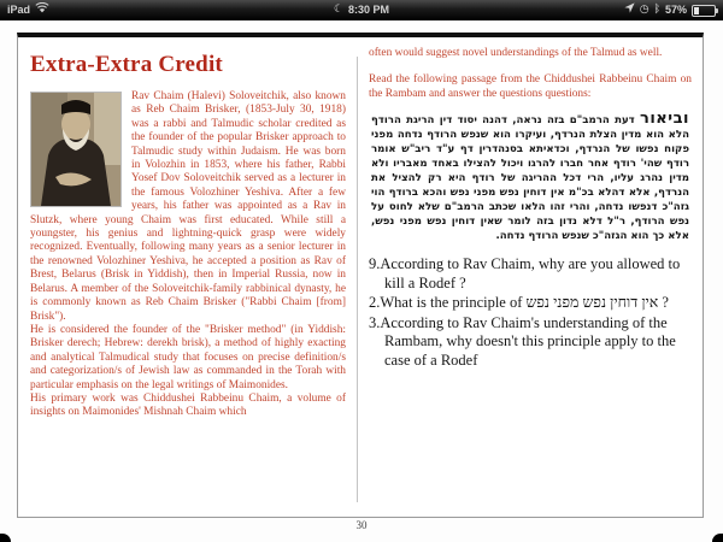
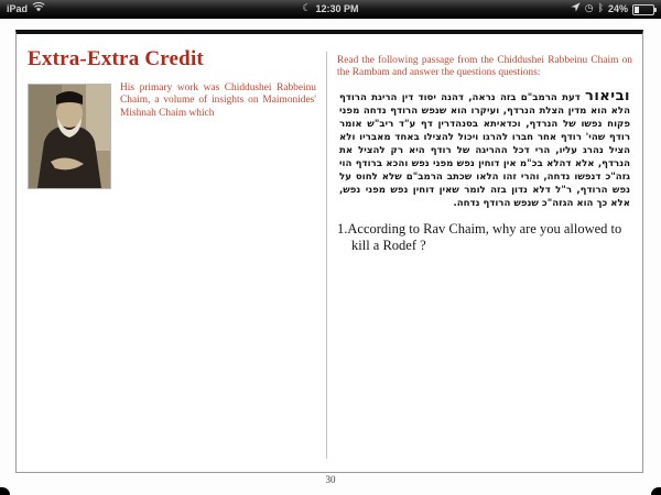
  iPad
  ☾
- 8:30 PM
+ 12:30 PM
  ◷
  ᛒ
- 57%
+ 24%
  Extra-Extra Credit
- Rav Chaim (Halevi) Soloveitchik, also known as Reb Chaim Brisker, (1853-July 30, 1918) was a rabbi and Talmudic scholar credited as the founder of the popular Brisker approach to Talmudic study within Judaism. He was born in Volozhin in 1853, where his father, Rabbi Yosef Dov Soloveitchik served as a lecturer in the famous Volozhiner Yeshiva. After a few years, his father was appointed as a Rav in Slutzk, where young Chaim was first educated. While still a youngster, his genius and lightning-quick grasp were widely recognized. Eventually, following many years as a senior lecturer in the renowned Volozhiner Yeshiva, he accepted a position as Rav of Brest, Belarus (Brisk in Yiddish), then in Imperial Russia, now in Belarus. A member of the Soloveitchik-family rabbinical dynasty, he is commonly known as Reb Chaim Brisker ("Rabbi Chaim [from] Brisk").
- He is considered the founder of the "Brisker method" (in Yiddish: Brisker derech; Hebrew: derekh brisk), a method of highly exacting and analytical Talmudical study that focuses on precise definition/s and categorization/s of Jewish law as commanded in the Torah with particular emphasis on the legal writings of Maimonides.
  His primary work was Chiddushei Rabbeinu Chaim, a volume of insights on Maimonides' Mishnah Chaim which
- often would suggest novel understandings of the Talmud as well.
  Read the following passage from the Chiddushei Rabbeinu Chaim on the Rambam and answer the questions questions:
- וביאור דעת הרמב"ם בזה נראה, דהנה יסוד דין הריגת הרודף הלא הוא מדין הצלת הנרדף, ועיקרו הוא שנפש הרודף נדחה מפני פקוח נפשו של הנרדף, וכדאיתא בסנהדרין דף ע"ד ריב"ש אומר רודף שהי' רודף אחר חברו להרגו ויכול להצילו באחד מאבריו ולא מדין נהרג עליו, הרי דכל ההריגה של רודף היא רק להציל את הנרדף, אלא דהלא בכ"מ אין דוחין נפש מפני נפש והכא ברודף הוי גזה"כ דנפשו נדחה, והרי זהו הלאו שכתב הרמב"ם שלא לחוס על נפש הרודף, ר"ל דלא נדון בזה לומר שאין דוחין נפש מפני נפש, אלא כך הוא הגזה"כ שנפש הרודף נדחה.
+ וביאור דעת הרמב"ם בזה נראה, דהנה יסוד דין הריגת הרודף הלא הוא מדין הצלת הנרדף, ועיקרו הוא שנפש הרודף נדחה מפני פקוח נפשו של הנרדף, וכדאיתא בסנהדרין דף ע"ד ריב"ש אומר רודף שהי' רודף אחר חברו להרגו ויכול להצילו באחד מאבריו ולא הציל נהרג עליו, הרי דכל ההריגה של רודף היא רק להציל את הנרדף, אלא דהלא בכ"מ אין דוחין נפש מפני נפש והכא ברודף הוי גזה"כ דנפשו נדחה, והרי זהו הלאו שכתב הרמב"ם שלא לחוס על נפש הרודף, ר"ל דלא נדון בזה לומר שאין דוחין נפש מפני נפש, אלא כך הוא הגזה"כ שנפש הרודף נדחה.
- 9.According to Rav Chaim, why are you allowed to kill a Rodef ?
+ 1.According to Rav Chaim, why are you allowed to kill a Rodef ?
- 2.What is the principle of אין דוחין נפש מפני נפש ?
- 3.According to Rav Chaim's understanding of the Rambam, why doesn't this principle apply to the case of a Rodef
  30
